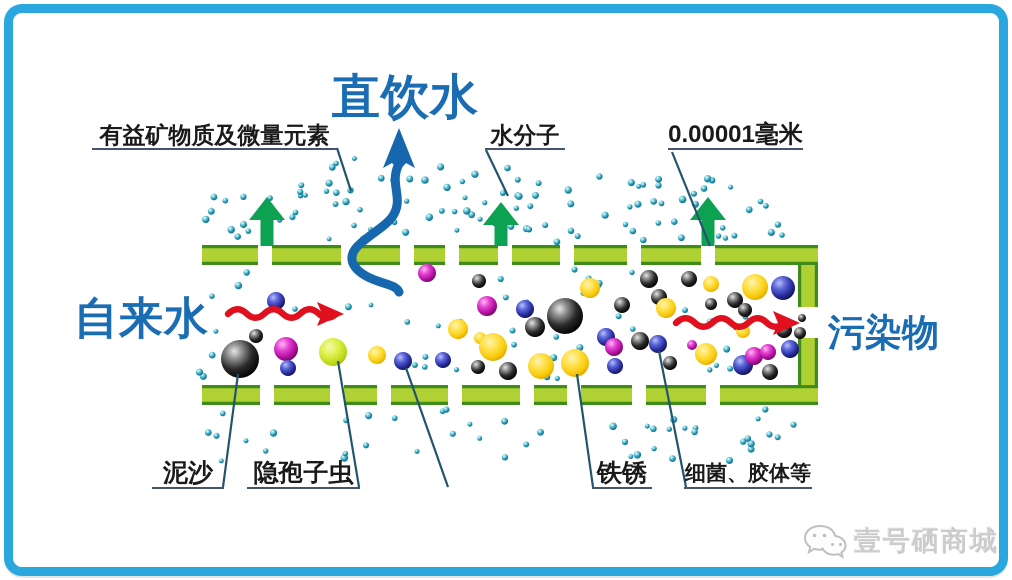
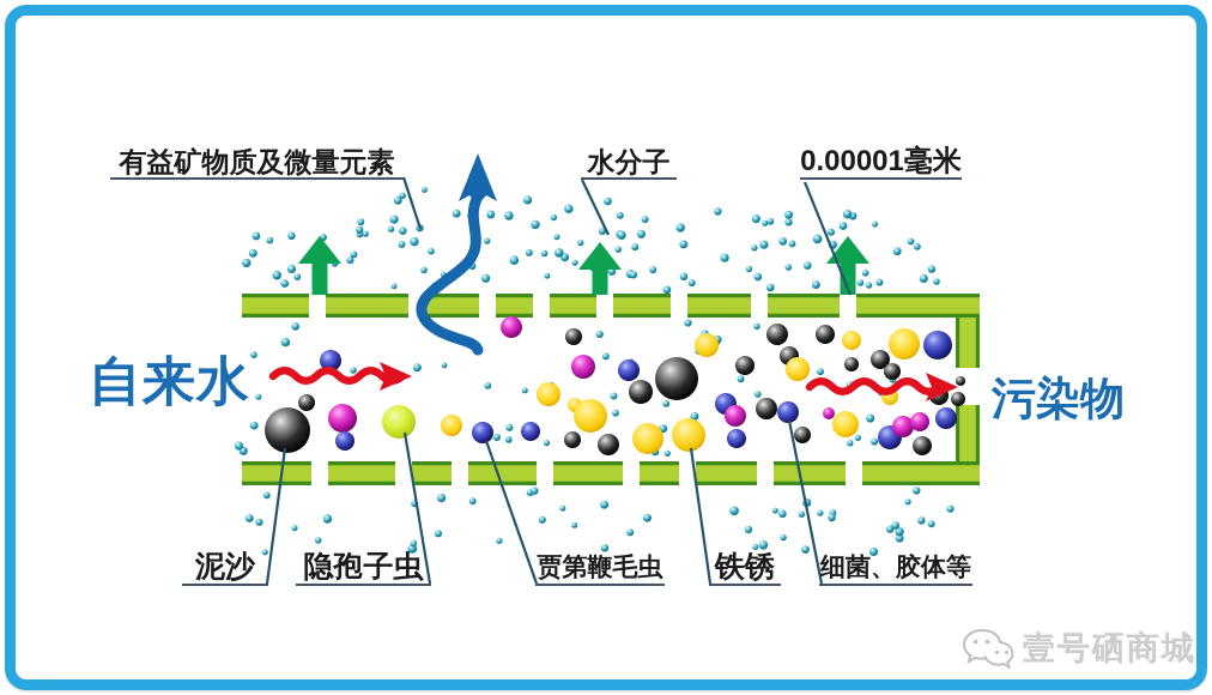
- 直饮水
  有益矿物质及微量元素
  水分子
  0.00001毫米
  自来水
  污染物
  泥沙
  隐孢子虫
+ 贾第鞭毛虫
  铁锈
  细菌、胶体等
  壹号硒商城
